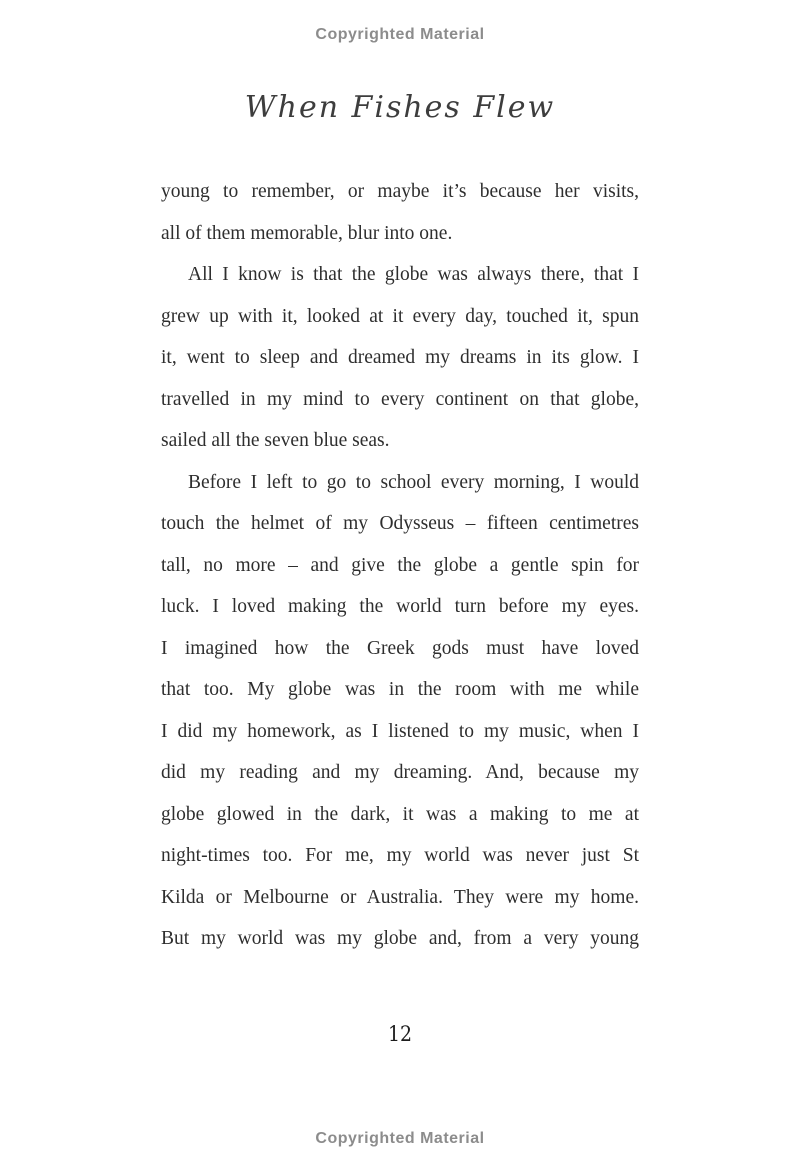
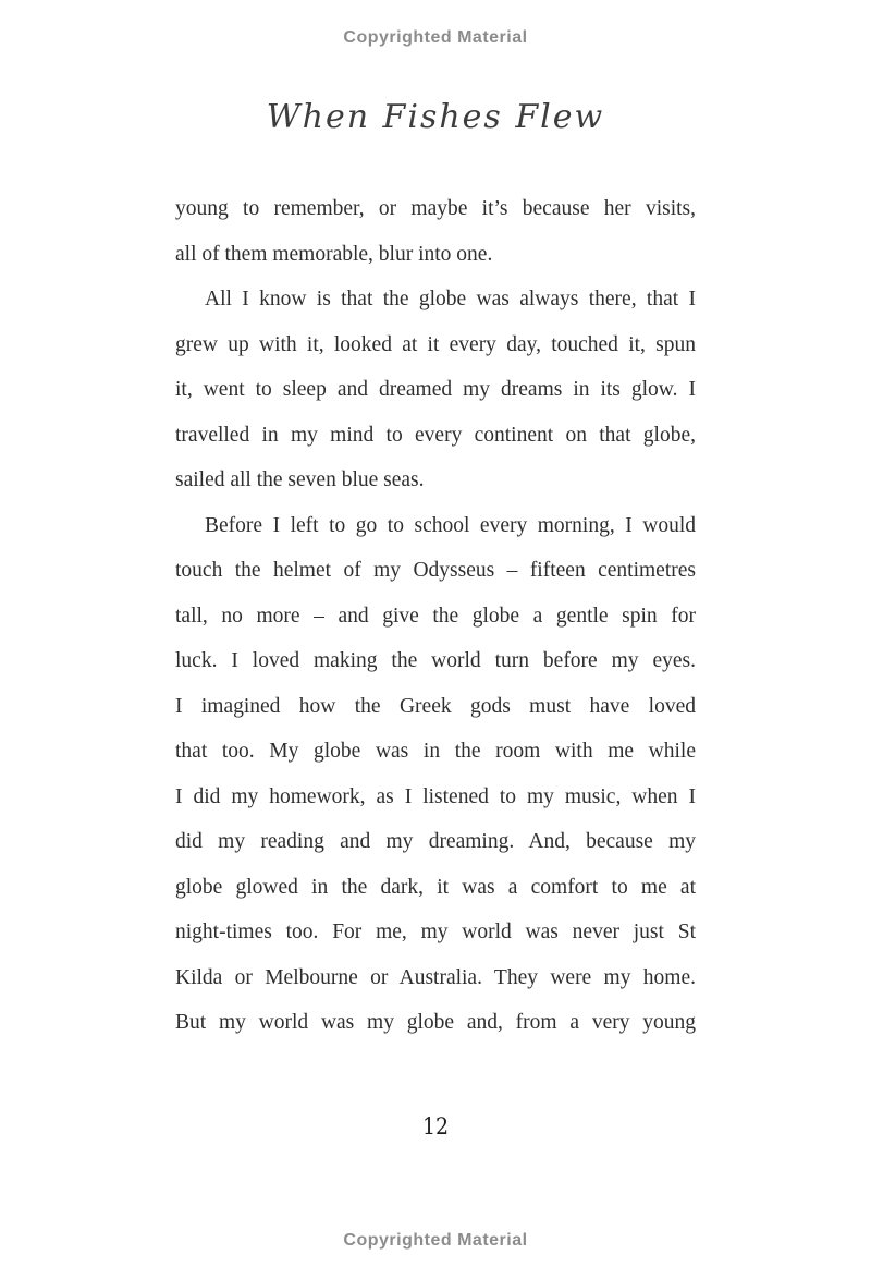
  Copyrighted Material
  When Fishes Flew
  young to remember, or maybe it’s because her visits,
  all of them memorable, blur into one.
  All I know is that the globe was always there, that I
  grew up with it, looked at it every day, touched it, spun
  it, went to sleep and dreamed my dreams in its glow. I
  travelled in my mind to every continent on that globe,
  sailed all the seven blue seas.
  Before I left to go to school every morning, I would
  touch the helmet of my Odysseus – fifteen centimetres
  tall, no more – and give the globe a gentle spin for
  luck. I loved making the world turn before my eyes.
  I imagined how the Greek gods must have loved
  that too. My globe was in the room with me while
  I did my homework, as I listened to my music, when I
  did my reading and my dreaming. And, because my
- globe glowed in the dark, it was a making to me at
+ globe glowed in the dark, it was a comfort to me at
  night-times too. For me, my world was never just St
  Kilda or Melbourne or Australia. They were my home.
  But my world was my globe and, from a very young
  12
  Copyrighted Material
